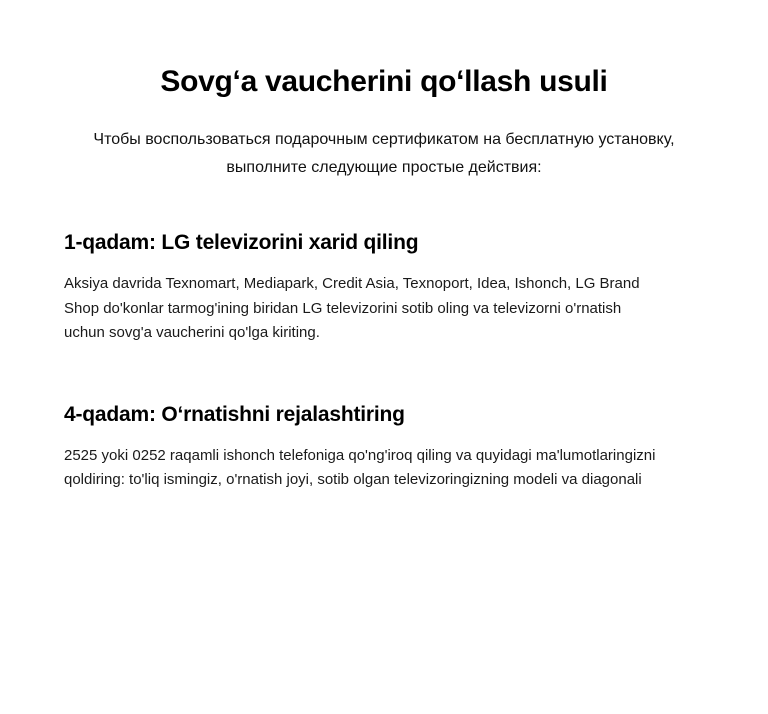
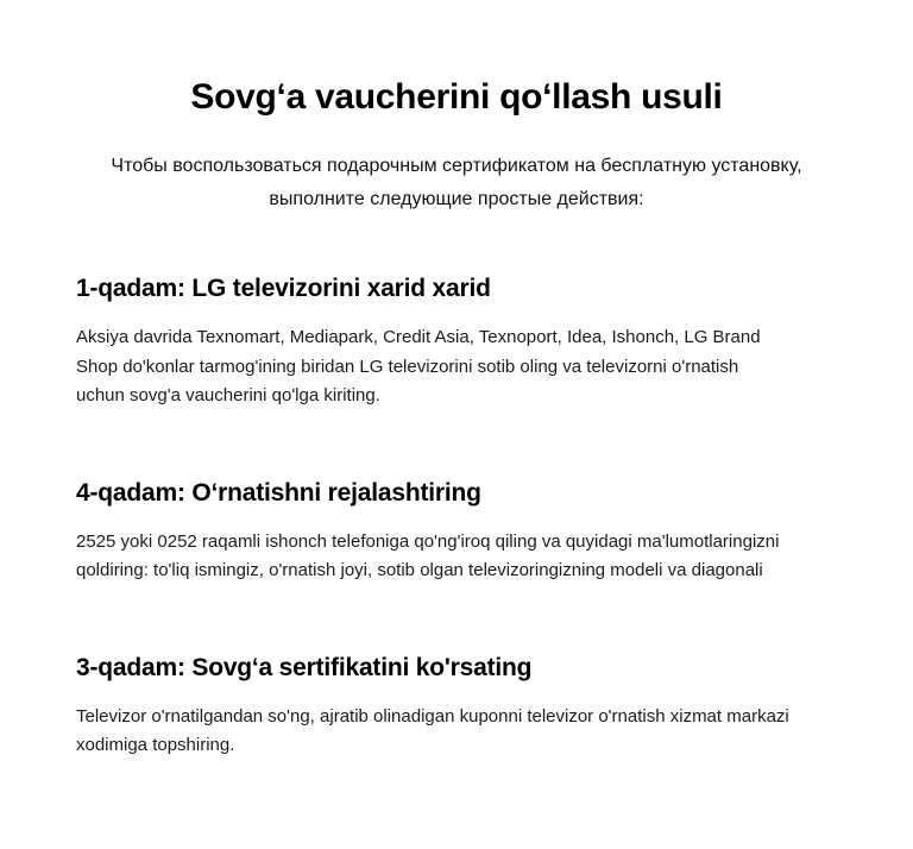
  Sovgʻa vaucherini qoʻllash usuli
  Чтобы воспользоваться подарочным сертификатом на бесплатную установку,
  выполните следующие простые действия:
- 1-qadam: LG televizorini xarid qiling
+ 1-qadam: LG televizorini xarid xarid
  Aksiya davrida Texnomart, Mediapark, Credit Asia, Texnoport, Idea, Ishonch, LG Brand
  Shop do'konlar tarmog'ining biridan LG televizorini sotib oling va televizorni o'rnatish
  uchun sovg'a vaucherini qo'lga kiriting.
  4-qadam: Oʻrnatishni rejalashtiring
  2525 yoki 0252 raqamli ishonch telefoniga qo'ng'iroq qiling va quyidagi ma'lumotlaringizni
  qoldiring: to'liq ismingiz, o'rnatish joyi, sotib olgan televizoringizning modeli va diagonali
+ 3-qadam: Sovgʻa sertifikatini ko'rsating
+ Televizor o'rnatilgandan so'ng, ajratib olinadigan kuponni televizor o'rnatish xizmat markazi
+ xodimiga topshiring.
